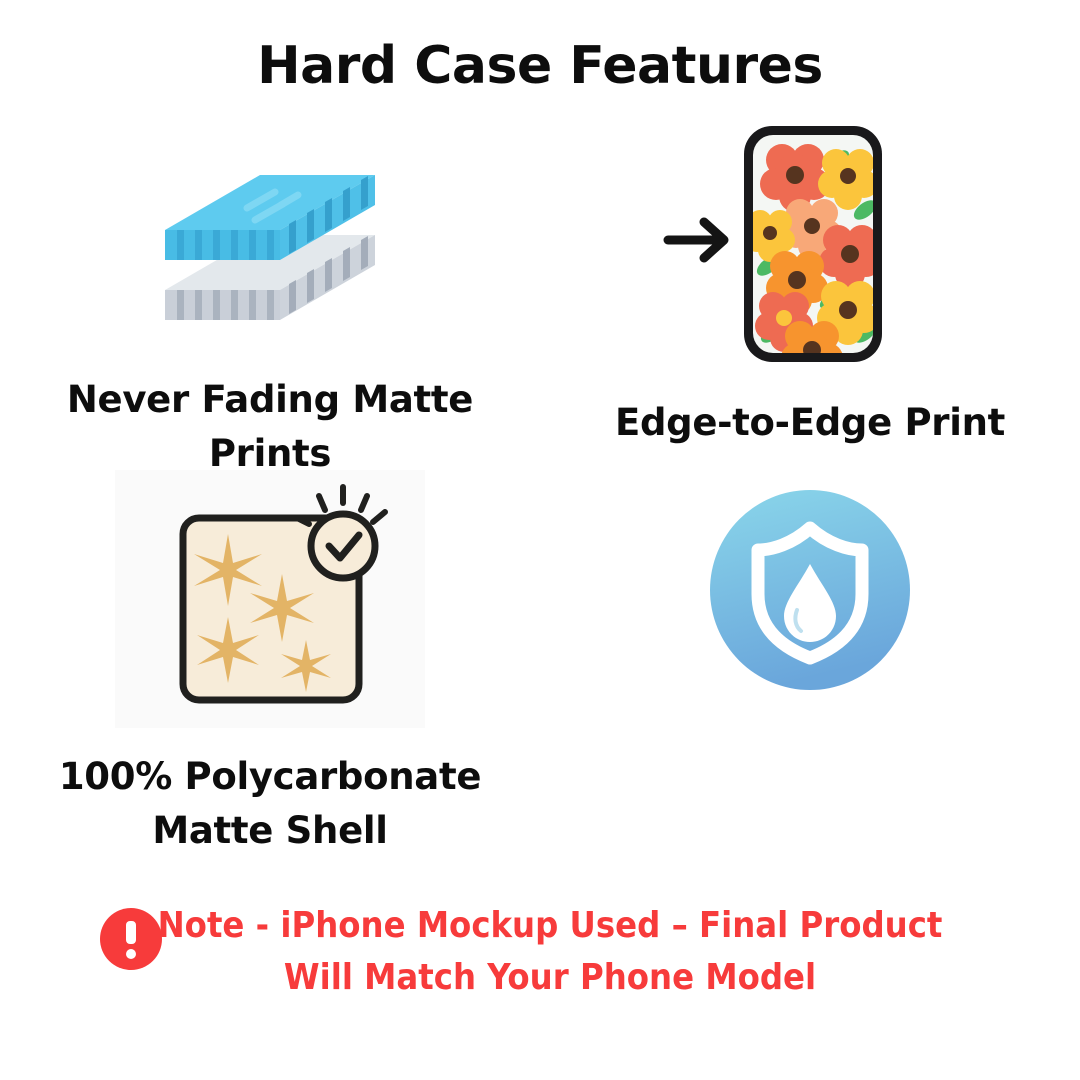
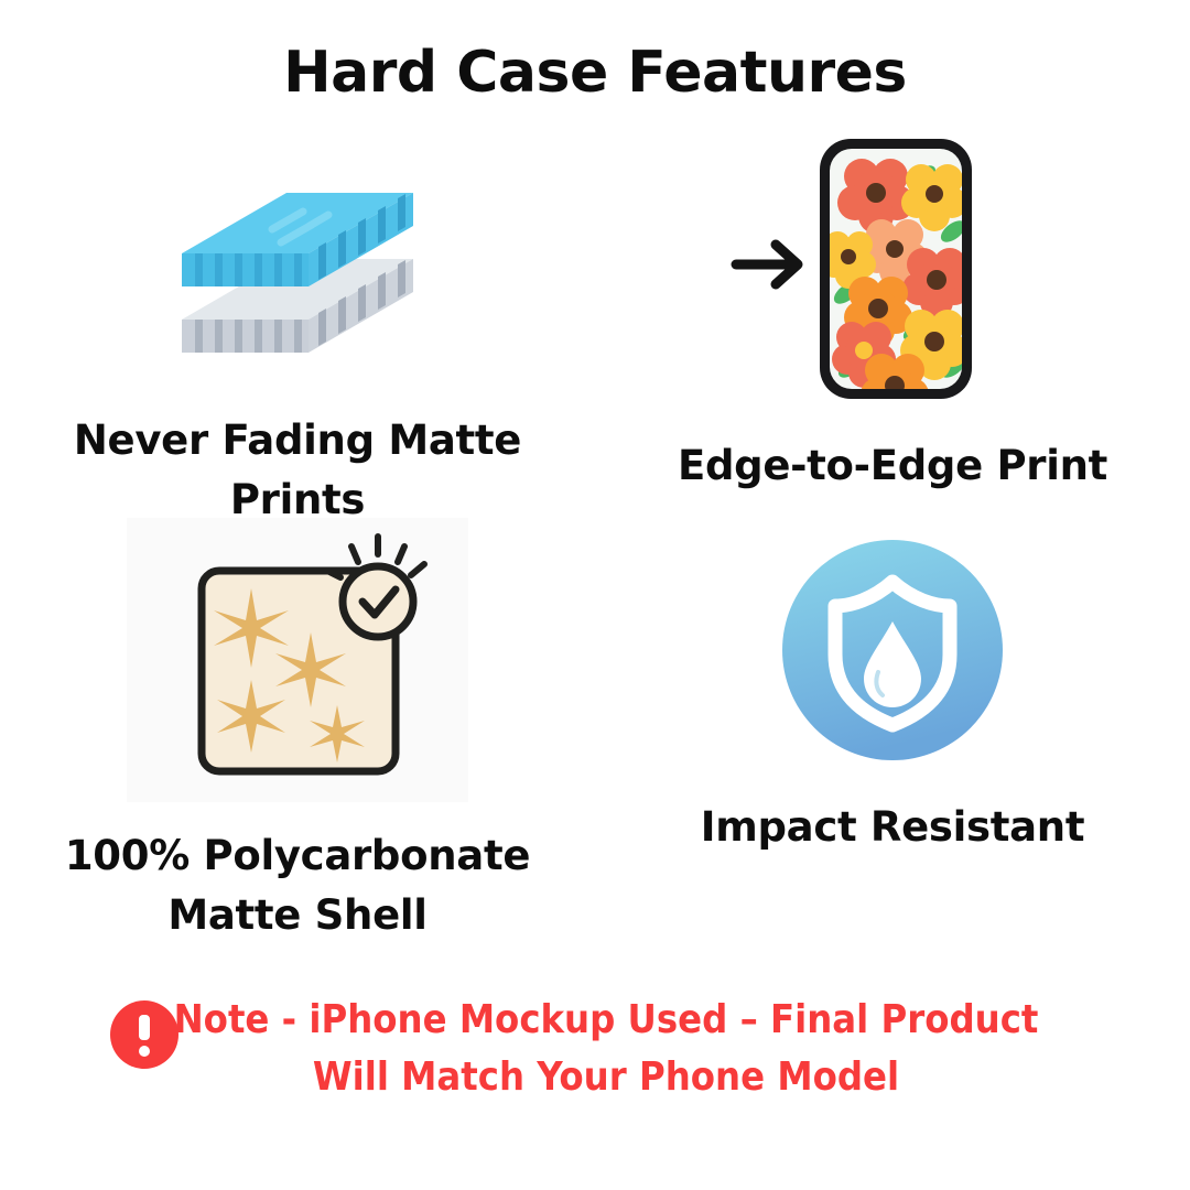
  Hard Case Features
  Never Fading Matte Prints
  Edge-to-Edge Print
  100% Polycarbonate Matte Shell
+ Impact Resistant
  Note - iPhone Mockup Used – Final Product Will Match Your Phone Model
